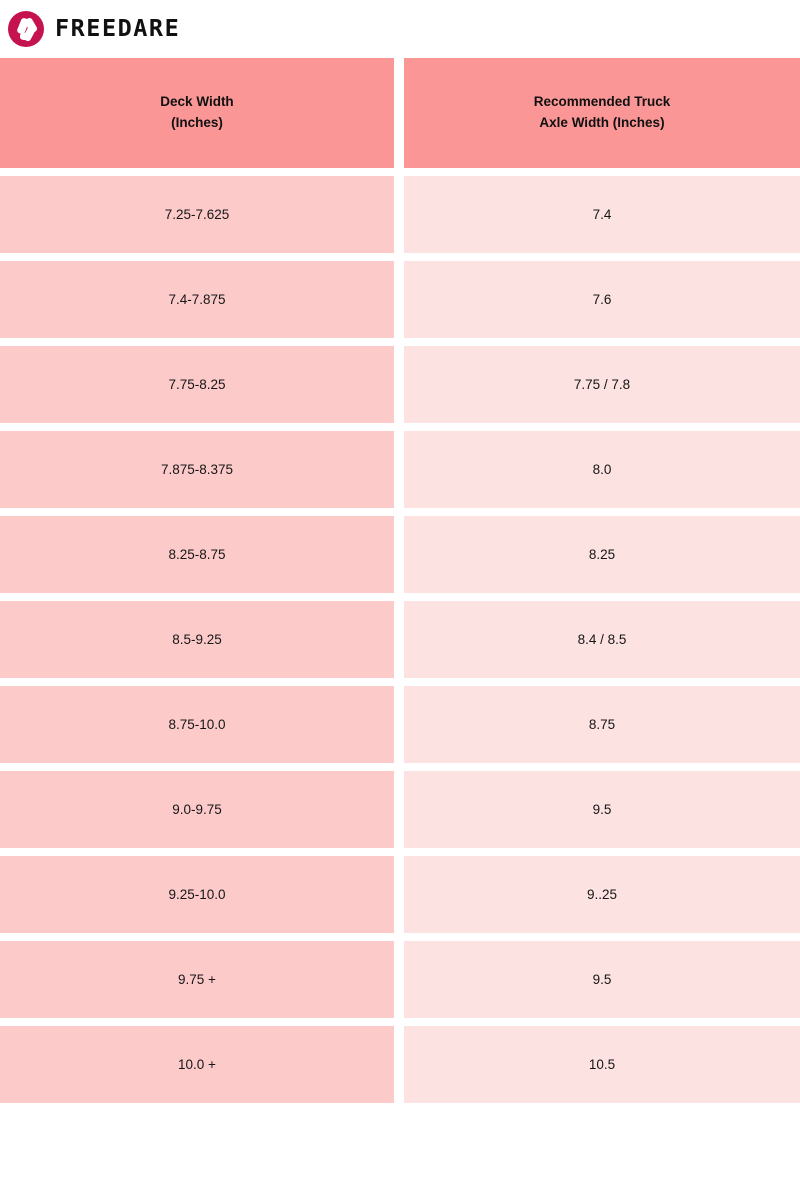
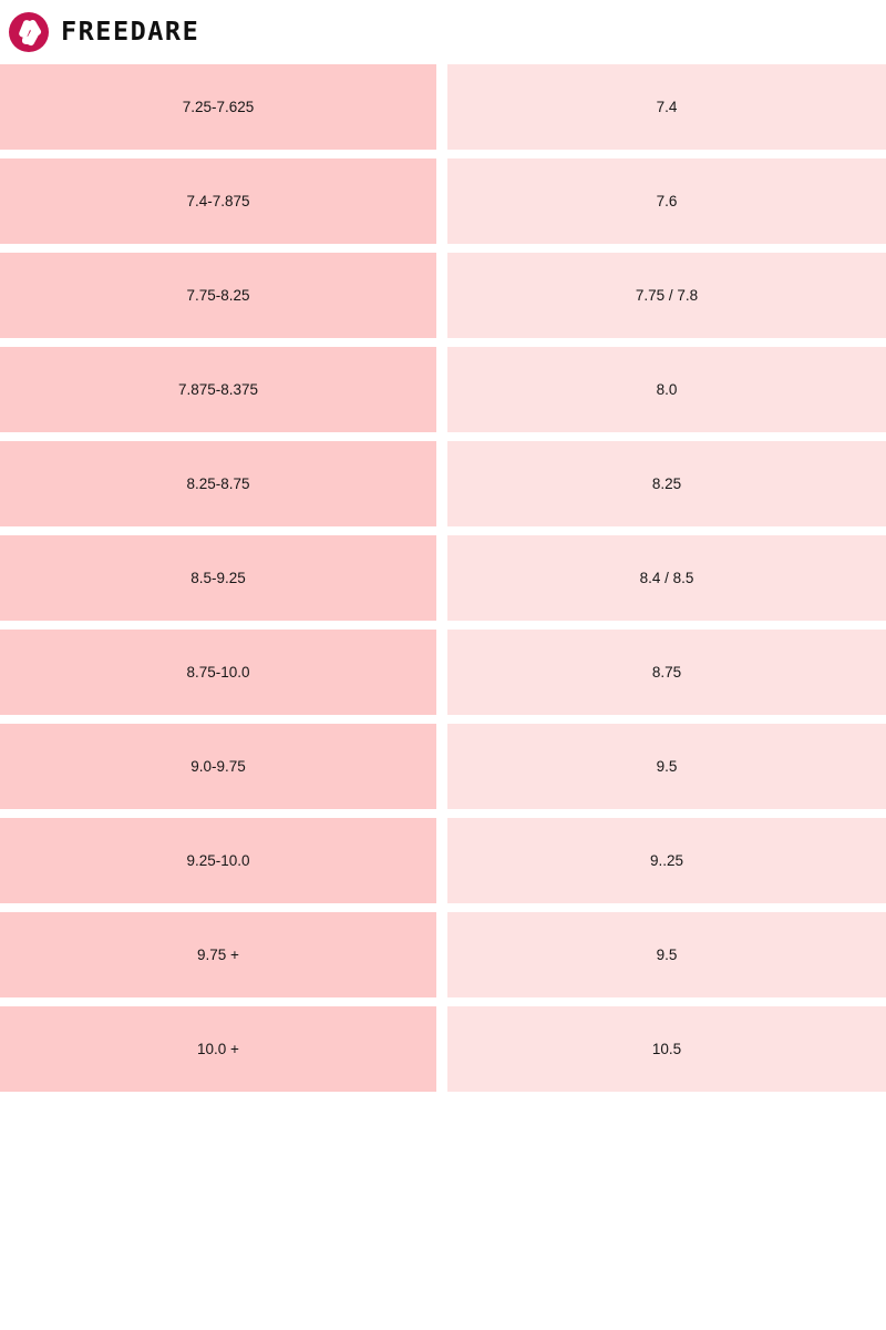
  FREEDARE
- Deck Width
- (Inches)
- Recommended Truck
- Axle Width (Inches)
  7.25-7.625
  7.4
  7.4-7.875
  7.6
  7.75-8.25
  7.75 / 7.8
  7.875-8.375
  8.0
  8.25-8.75
  8.25
  8.5-9.25
  8.4 / 8.5
  8.75-10.0
  8.75
  9.0-9.75
  9.5
  9.25-10.0
  9..25
  9.75 +
  9.5
  10.0 +
  10.5
